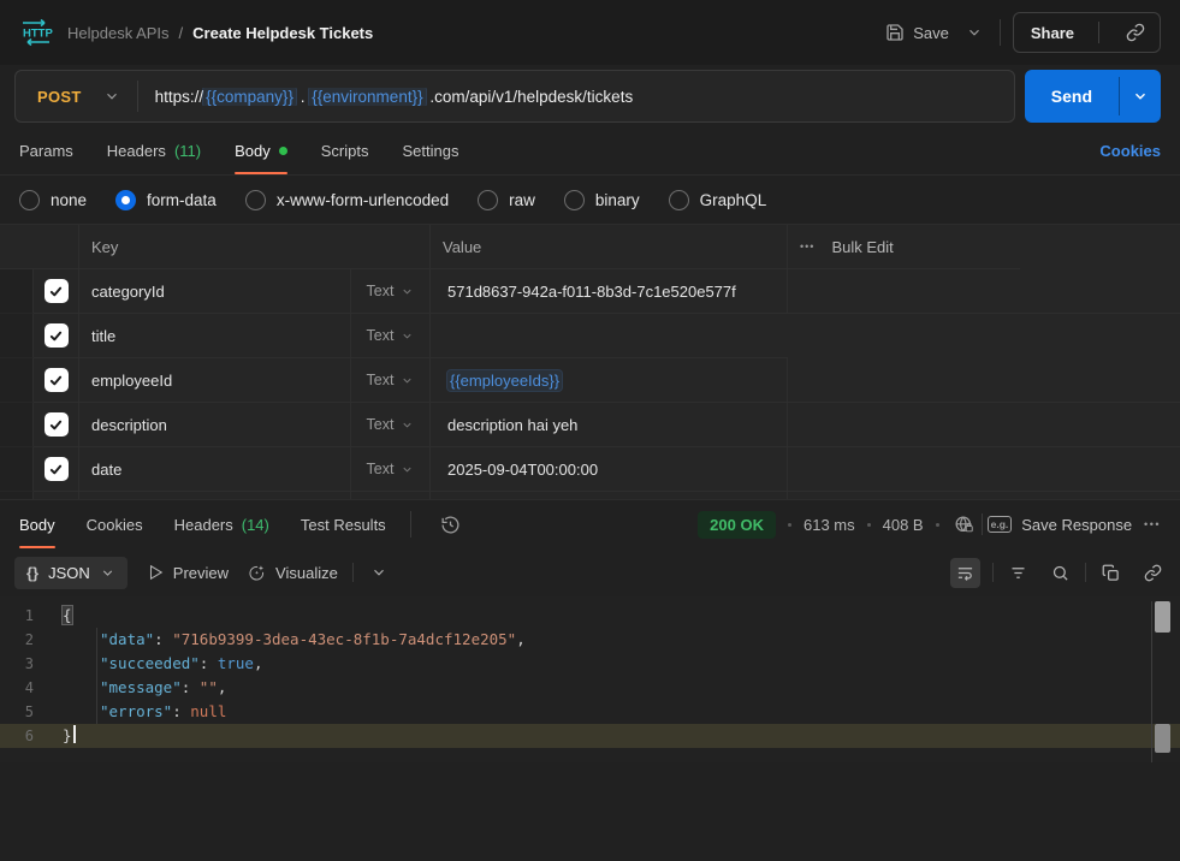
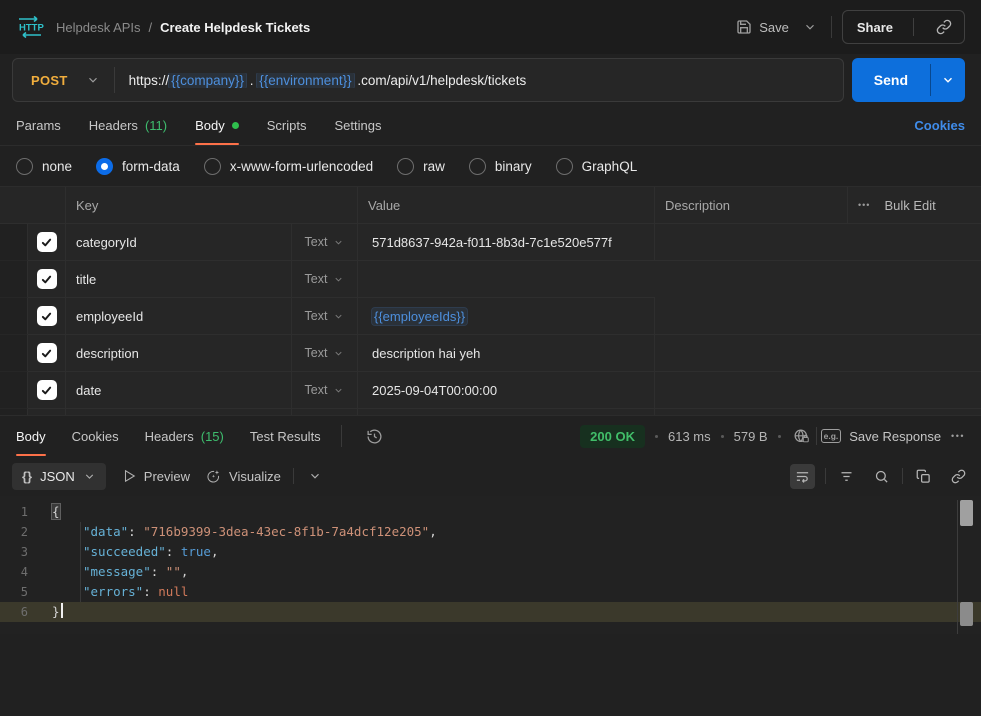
  HTTP
  Helpdesk APIs
  /
  Create Helpdesk Tickets
  Save
  Share
  POST
  https:// {{company}} . {{environment}} .com/api/v1/helpdesk/tickets
  Send
  Params
  Headers
  (11)
  Body
  Scripts
  Settings
  Cookies
  none
  form-data
  x-www-form-urlencoded
  raw
  binary
  GraphQL
  Key
  Value
+ Description
  •••
  Bulk Edit
  categoryId
  Text
  571d8637-942a-f011-8b3d-7c1e520e577f
  title
  Text
  employeeId
  Text
  {{employeeIds}}
  description
  Text
  description hai yeh
  date
  Text
  2025-09-04T00:00:00
  Body
  Cookies
  Headers
- (14)
+ (15)
  Test Results
  200 OK
  613 ms
- 408 B
+ 579 B
  e.g.
  Save Response
  •••
  {}
  JSON
  Preview
  Visualize
  1
  {
  2
  "data": "716b9399-3dea-43ec-8f1b-7a4dcf12e205",
  3
  "succeeded": true,
  4
  "message": "",
  5
  "errors": null
  6
  }
